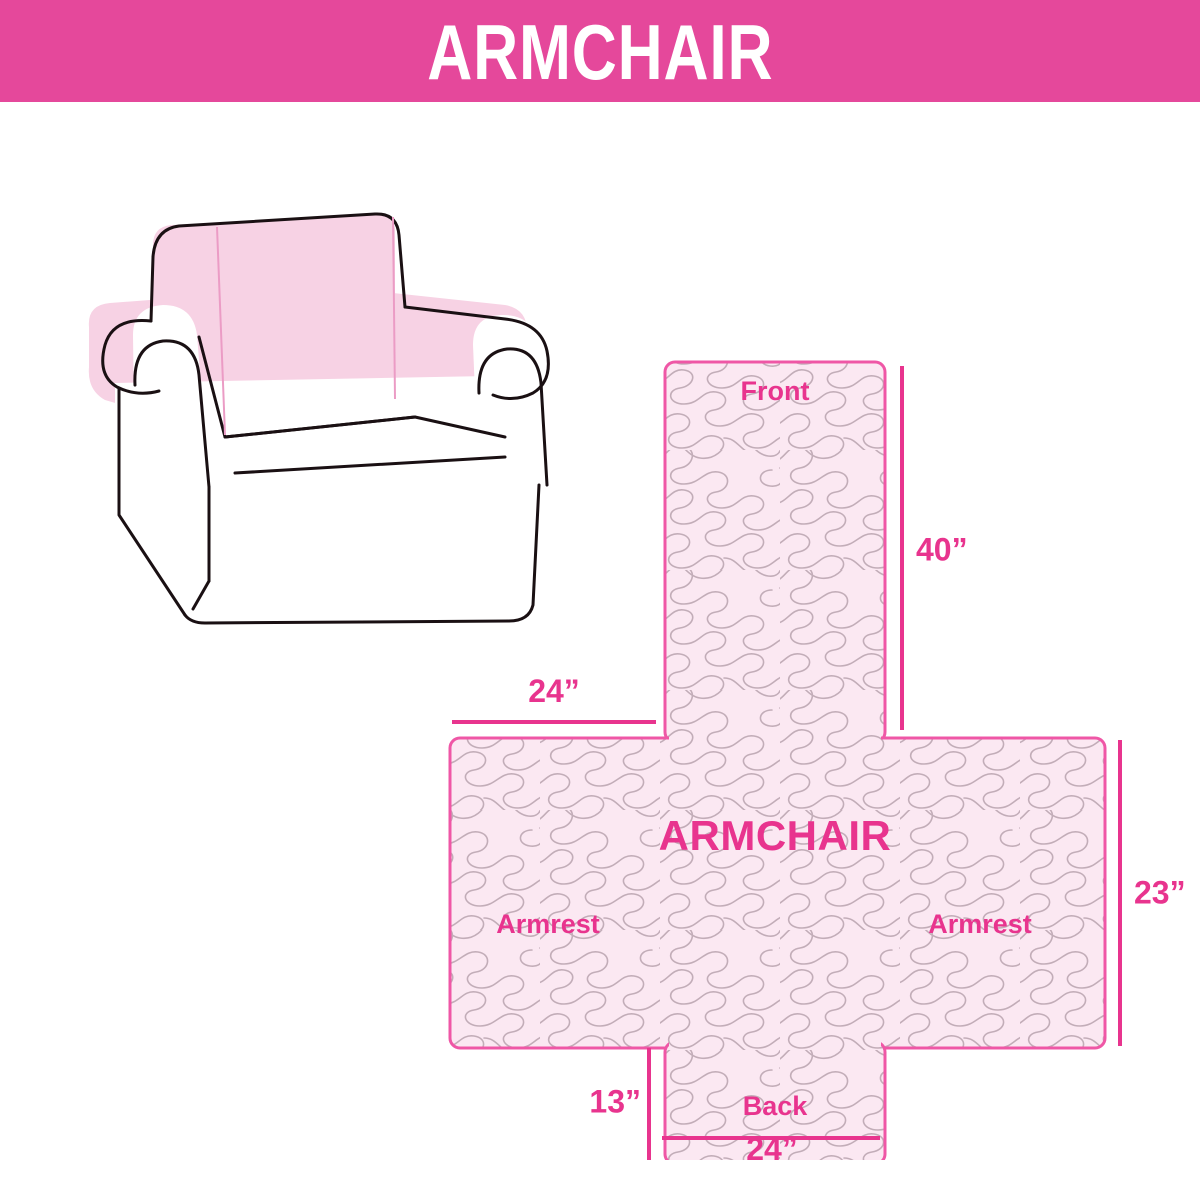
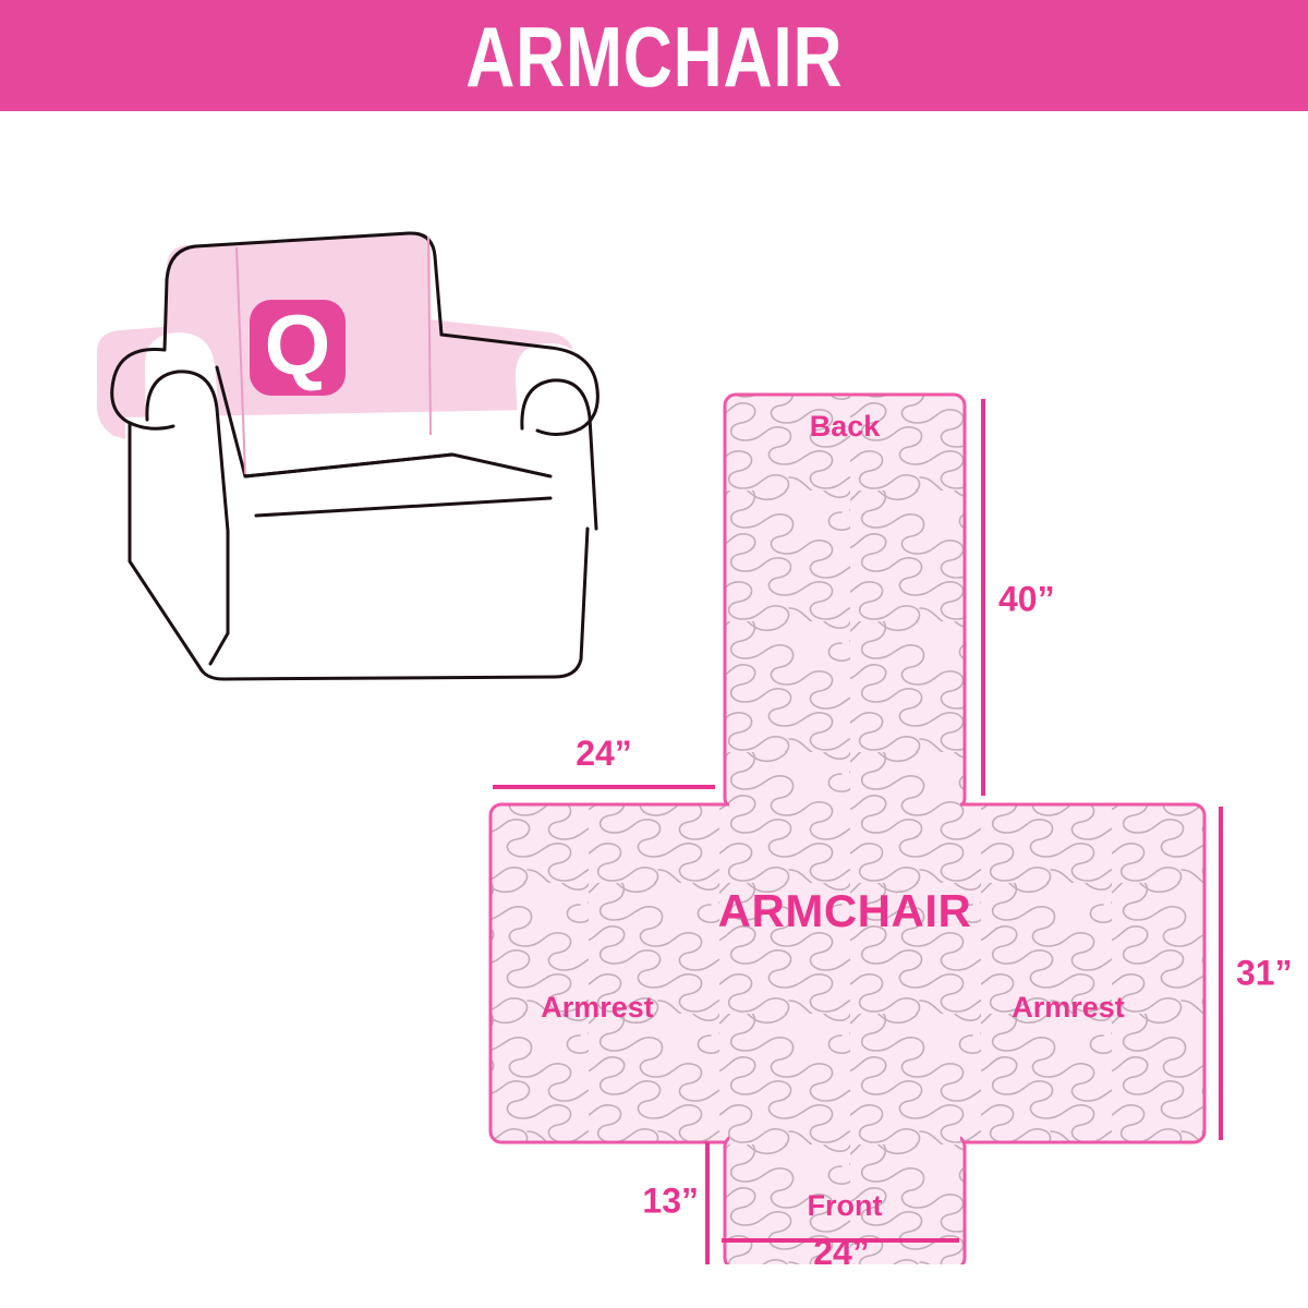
  ARMCHAIR
+ Q
- Front
+ Back
  Armrest
  Armrest
- Back
+ Front
  ARMCHAIR
  40”
  24”
- 23”
+ 31”
  13”
  24”
